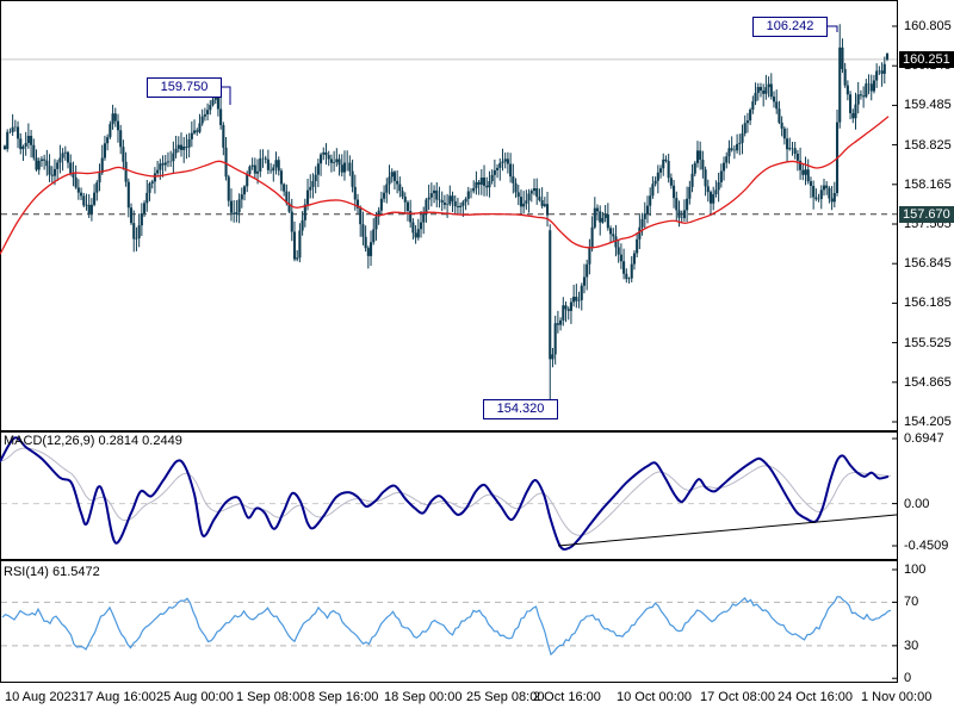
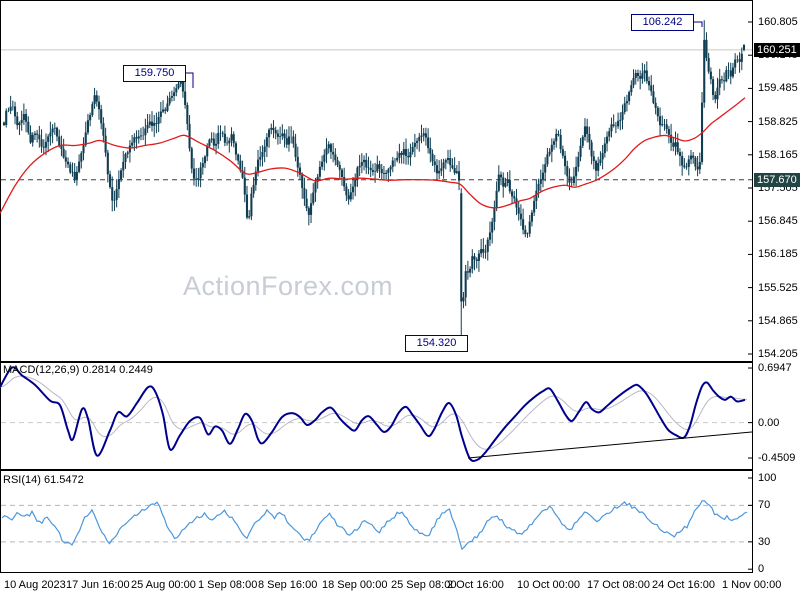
+ ActionForex.com
  MACD(12,26,9) 0.2814 0.2449
  RSI(14) 61.5472
  160.805
  159.485
  158.825
  158.165
  157.505
  156.845
  156.185
  155.525
  154.865
  154.205
  0.6947
  0.00
  -0.4509
  100
  70
  30
  0
  10 Aug 2023
- 17 Aug 16:00
+ 17 Jun 16:00
  25 Aug 00:00
  1 Sep 08:00
  8 Sep 16:00
  18 Sep 00:00
  25 Sep 08:00
  2 Oct 16:00
  10 Oct 00:00
  17 Oct 08:00
  24 Oct 16:00
  1 Nov 00:00
  106.242
  159.750
  154.320
  160.251
  157.670
